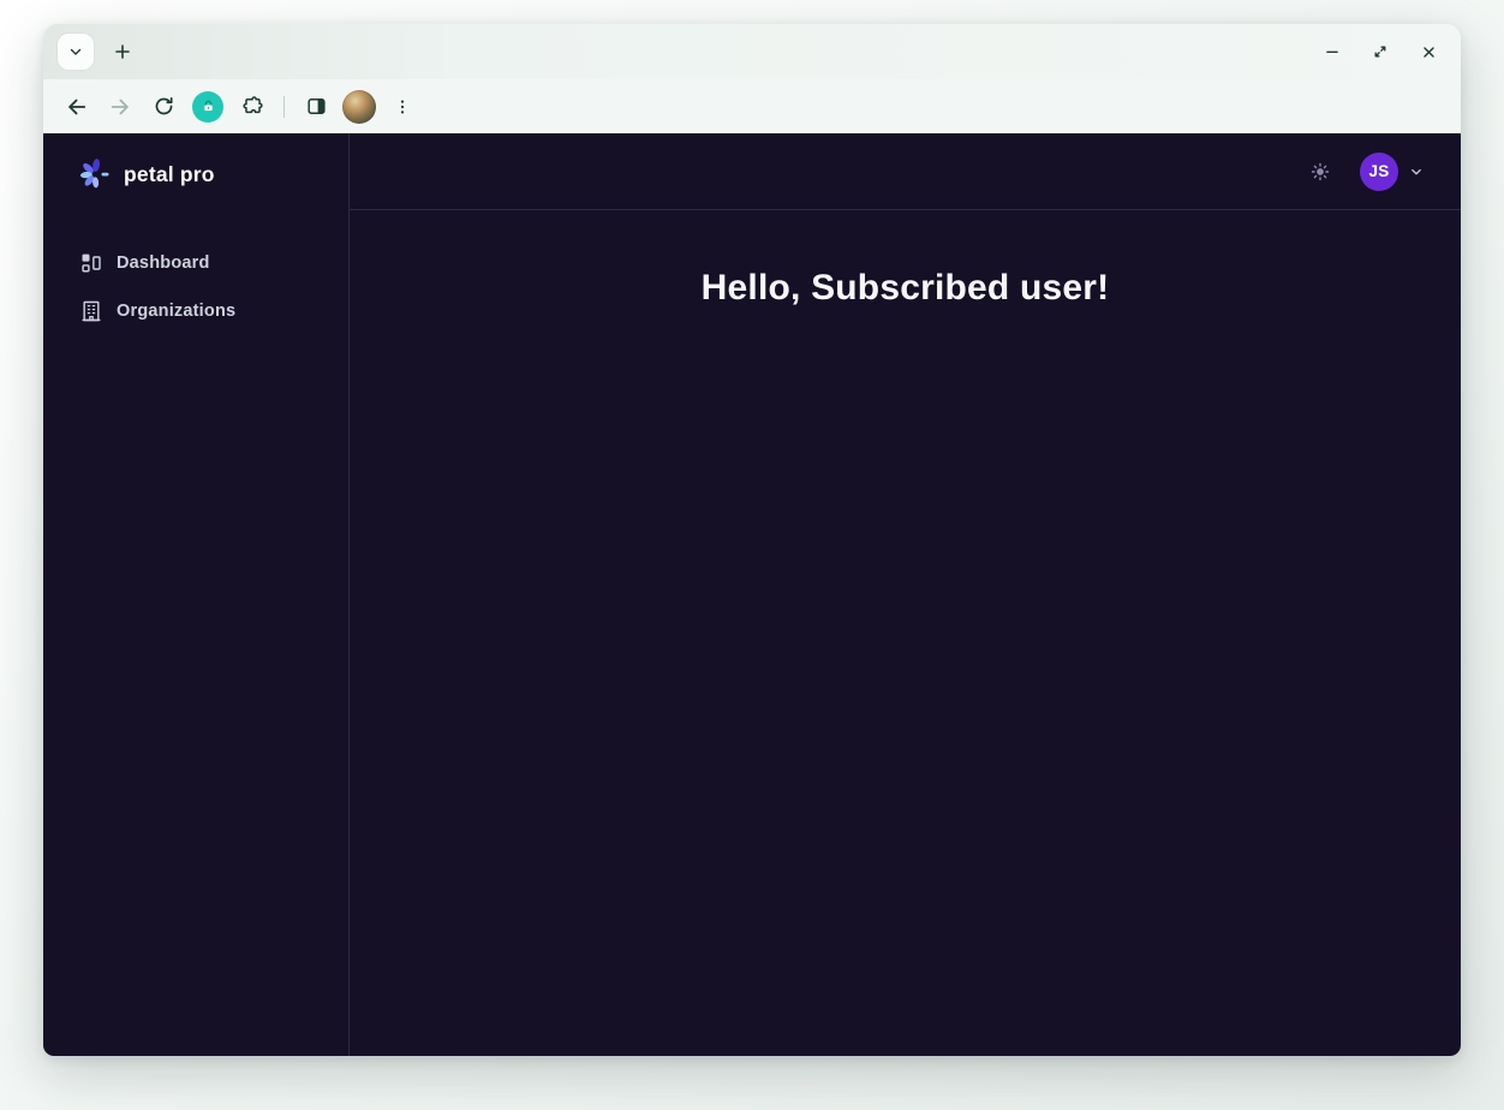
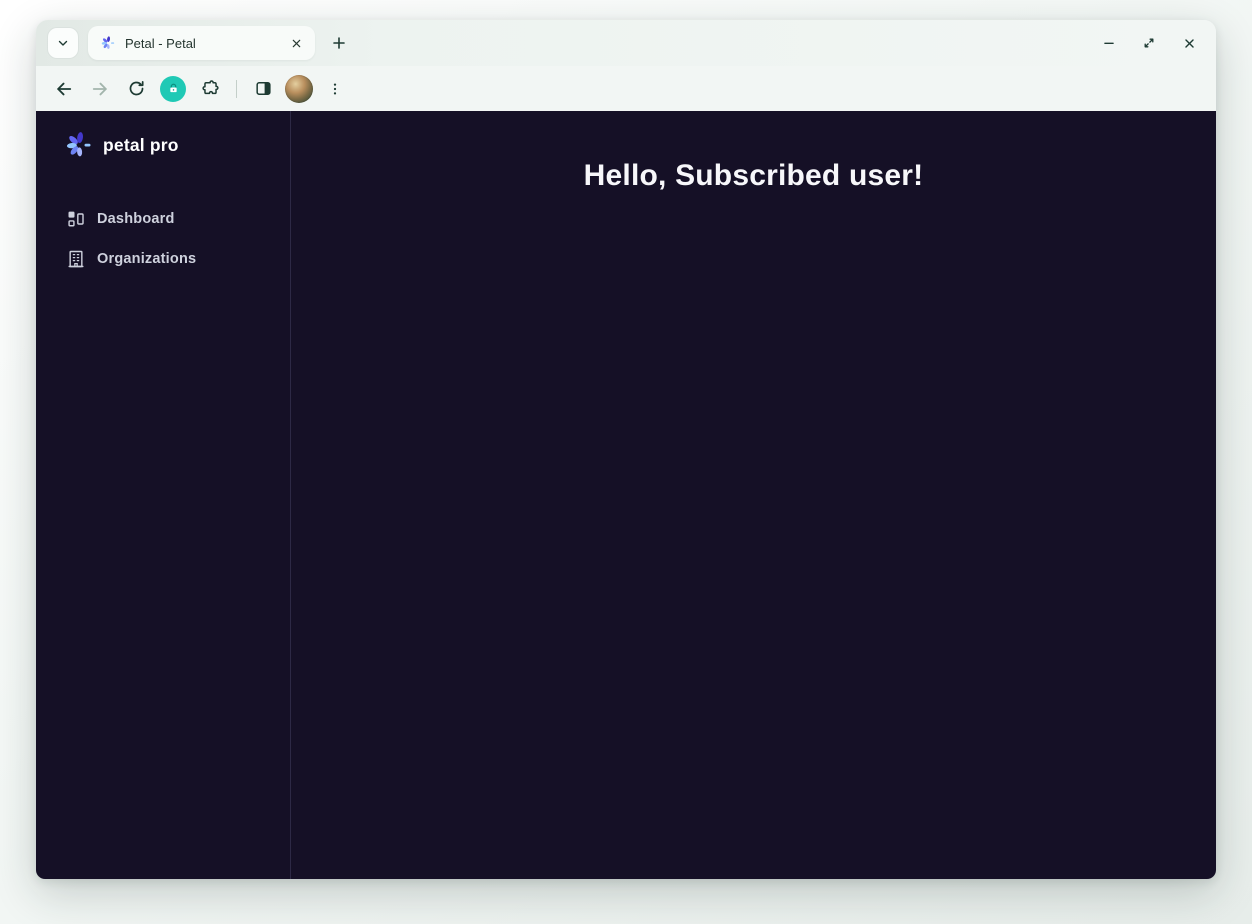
+ Petal - Petal
  petal pro
  Dashboard
  Organizations
- JS
  Hello, Subscribed user!
